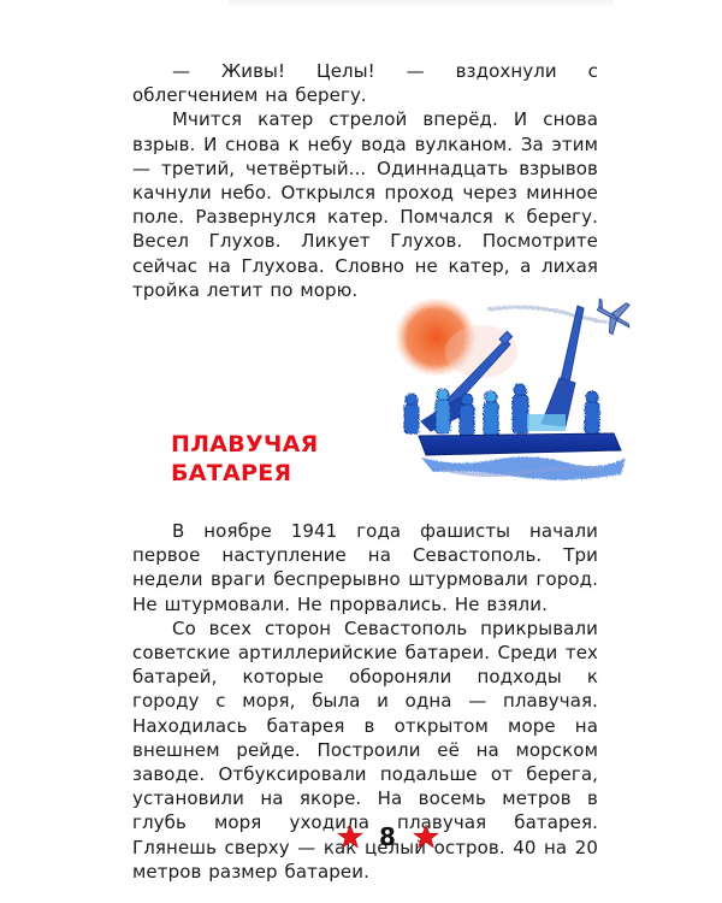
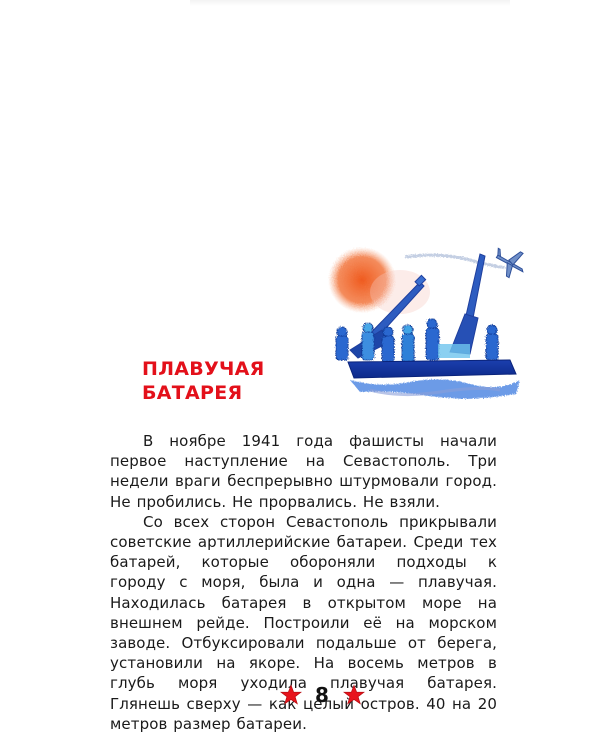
- — Живы! Целы! — вздохнули с облегчением на бе­регу.
- Мчится катер стрелой вперёд. И снова взрыв. И сно­ва к небу вода вулканом. За этим — третий, четвёр­тый... Одиннадцать взрывов качнули небо. Открылся про­ход через минное поле. Развернулся катер. Помчался к берегу. Весел Глухов. Ликует Глухов. Посмотрите сейчас на Глухова. Словно не катер, а лихая тройка летит по морю.
  ПЛАВУЧАЯ
  БАТАРЕЯ
- В ноябре 1941 года фашисты начали первое насту­пление на Севастополь. Три недели враги беспрерывно штурмовали город. Не штурмовали. Не прорвались. Не взяли.
+ В ноябре 1941 года фашисты начали первое насту­пление на Севастополь. Три недели враги беспрерывно штурмовали город. Не пробились. Не прорвались. Не взяли.
  Со всех сторон Севастополь прикрывали советские артиллерийские батареи. Среди тех батарей, которые обо­роняли подходы к городу с моря, была и одна — пла­вучая. Находилась батарея в открытом море на внешнем рейде. Построили её на морском заводе. Отбуксировали подальше от берега, установили на якоре. На восемь метров в глубь моря уходила плавучая батарея. Глянешь сверху — как целый остров. 40 на 20 метров размер батареи.
  8
